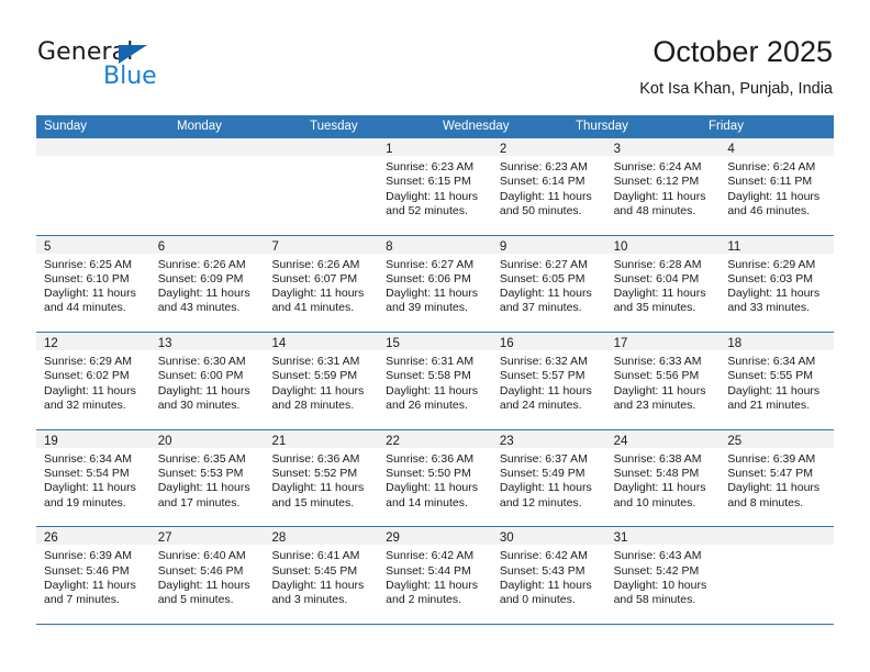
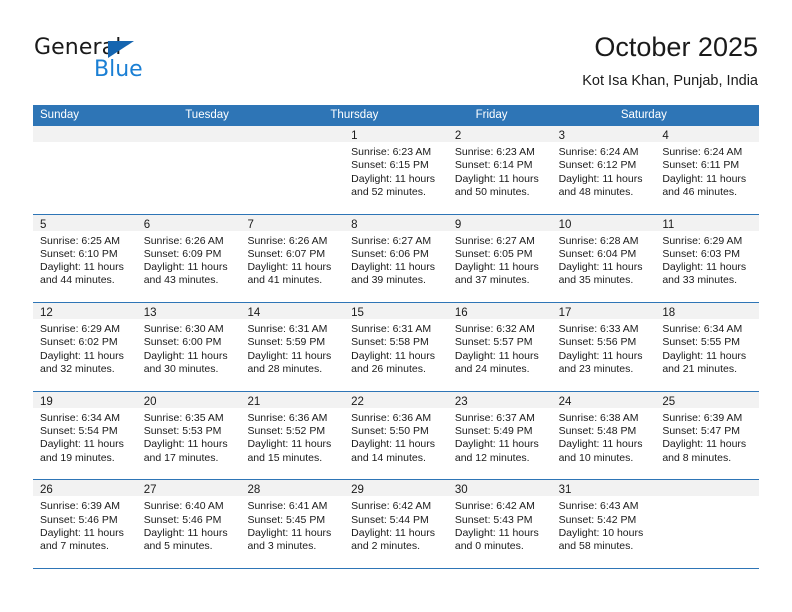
  General
  Blue
  October 2025
  Kot Isa Khan, Punjab, India
  Sunday
- Monday
  Tuesday
- Wednesday
  Thursday
  Friday
+ Saturday
  1
  Sunrise: 6:23 AM
  Sunset: 6:15 PM
  Daylight: 11 hours
  and 52 minutes.
  2
  Sunrise: 6:23 AM
  Sunset: 6:14 PM
  Daylight: 11 hours
  and 50 minutes.
  3
  Sunrise: 6:24 AM
  Sunset: 6:12 PM
  Daylight: 11 hours
  and 48 minutes.
  4
  Sunrise: 6:24 AM
  Sunset: 6:11 PM
  Daylight: 11 hours
  and 46 minutes.
  5
  Sunrise: 6:25 AM
  Sunset: 6:10 PM
  Daylight: 11 hours
  and 44 minutes.
  6
  Sunrise: 6:26 AM
  Sunset: 6:09 PM
  Daylight: 11 hours
  and 43 minutes.
  7
  Sunrise: 6:26 AM
  Sunset: 6:07 PM
  Daylight: 11 hours
  and 41 minutes.
  8
  Sunrise: 6:27 AM
  Sunset: 6:06 PM
  Daylight: 11 hours
  and 39 minutes.
  9
  Sunrise: 6:27 AM
  Sunset: 6:05 PM
  Daylight: 11 hours
  and 37 minutes.
  10
  Sunrise: 6:28 AM
  Sunset: 6:04 PM
  Daylight: 11 hours
  and 35 minutes.
  11
  Sunrise: 6:29 AM
  Sunset: 6:03 PM
  Daylight: 11 hours
  and 33 minutes.
  12
  Sunrise: 6:29 AM
  Sunset: 6:02 PM
  Daylight: 11 hours
  and 32 minutes.
  13
  Sunrise: 6:30 AM
  Sunset: 6:00 PM
  Daylight: 11 hours
  and 30 minutes.
  14
  Sunrise: 6:31 AM
  Sunset: 5:59 PM
  Daylight: 11 hours
  and 28 minutes.
  15
  Sunrise: 6:31 AM
  Sunset: 5:58 PM
  Daylight: 11 hours
  and 26 minutes.
  16
  Sunrise: 6:32 AM
  Sunset: 5:57 PM
  Daylight: 11 hours
  and 24 minutes.
  17
  Sunrise: 6:33 AM
  Sunset: 5:56 PM
  Daylight: 11 hours
  and 23 minutes.
  18
  Sunrise: 6:34 AM
  Sunset: 5:55 PM
  Daylight: 11 hours
  and 21 minutes.
  19
  Sunrise: 6:34 AM
  Sunset: 5:54 PM
  Daylight: 11 hours
  and 19 minutes.
  20
  Sunrise: 6:35 AM
  Sunset: 5:53 PM
  Daylight: 11 hours
  and 17 minutes.
  21
  Sunrise: 6:36 AM
  Sunset: 5:52 PM
  Daylight: 11 hours
  and 15 minutes.
  22
  Sunrise: 6:36 AM
  Sunset: 5:50 PM
  Daylight: 11 hours
  and 14 minutes.
  23
  Sunrise: 6:37 AM
  Sunset: 5:49 PM
  Daylight: 11 hours
  and 12 minutes.
  24
  Sunrise: 6:38 AM
  Sunset: 5:48 PM
  Daylight: 11 hours
  and 10 minutes.
  25
  Sunrise: 6:39 AM
  Sunset: 5:47 PM
  Daylight: 11 hours
  and 8 minutes.
  26
  Sunrise: 6:39 AM
  Sunset: 5:46 PM
  Daylight: 11 hours
  and 7 minutes.
  27
  Sunrise: 6:40 AM
  Sunset: 5:46 PM
  Daylight: 11 hours
  and 5 minutes.
  28
  Sunrise: 6:41 AM
  Sunset: 5:45 PM
  Daylight: 11 hours
  and 3 minutes.
  29
  Sunrise: 6:42 AM
  Sunset: 5:44 PM
  Daylight: 11 hours
  and 2 minutes.
  30
  Sunrise: 6:42 AM
  Sunset: 5:43 PM
  Daylight: 11 hours
  and 0 minutes.
  31
  Sunrise: 6:43 AM
  Sunset: 5:42 PM
  Daylight: 10 hours
  and 58 minutes.
